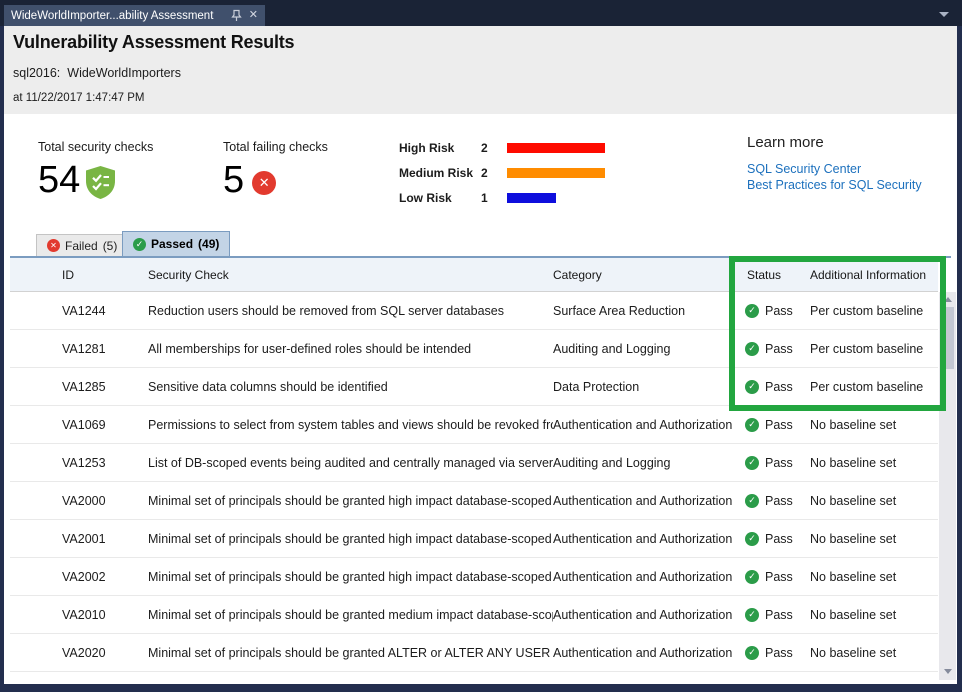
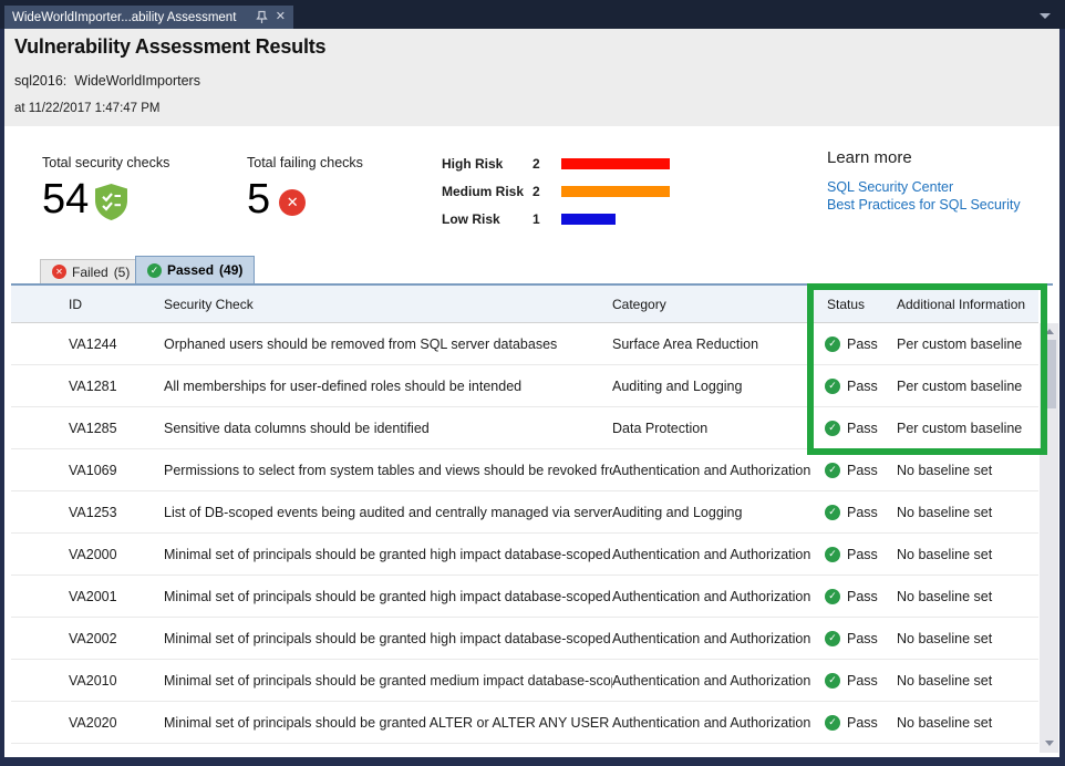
  WideWorldImporter...ability Assessment
  ✕
  Vulnerability Assessment Results
  sql2016: WideWorldImporters
  at 11/22/2017 1:47:47 PM
  Total security checks
  54
  Total failing checks
  5
  ✕
  High Risk
  2
  Medium Risk
  2
  Low Risk
  1
  Learn more
  SQL Security Center
  Best Practices for SQL Security
  ✕
  Failed
  (5)
  ✓
  Passed
  (49)
  ID
  Security Check
  Category
  Status
  Additional Information
  VA1244
- Reduction users should be removed from SQL server databases
+ Orphaned users should be removed from SQL server databases
  Surface Area Reduction
  ✓
  Pass
  Per custom baseline
  VA1281
  All memberships for user-defined roles should be intended
  Auditing and Logging
  ✓
  Pass
  Per custom baseline
  VA1285
  Sensitive data columns should be identified
  Data Protection
  ✓
  Pass
  Per custom baseline
  VA1069
  Permissions to select from system tables and views should be revoked fr
  Authentication and Authorization
  ✓
  Pass
  No baseline set
  VA1253
  List of DB-scoped events being audited and centrally managed via server
  Auditing and Logging
  ✓
  Pass
  No baseline set
  VA2000
  Minimal set of principals should be granted high impact database-scoped
  Authentication and Authorization
  ✓
  Pass
  No baseline set
  VA2001
  Minimal set of principals should be granted high impact database-scoped
  Authentication and Authorization
  ✓
  Pass
  No baseline set
  VA2002
  Minimal set of principals should be granted high impact database-scoped
  Authentication and Authorization
  ✓
  Pass
  No baseline set
  VA2010
  Minimal set of principals should be granted medium impact database-sco
  Authentication and Authorization
  ✓
  Pass
  No baseline set
  VA2020
  Minimal set of principals should be granted ALTER or ALTER ANY USER
  Authentication and Authorization
  ✓
  Pass
  No baseline set
